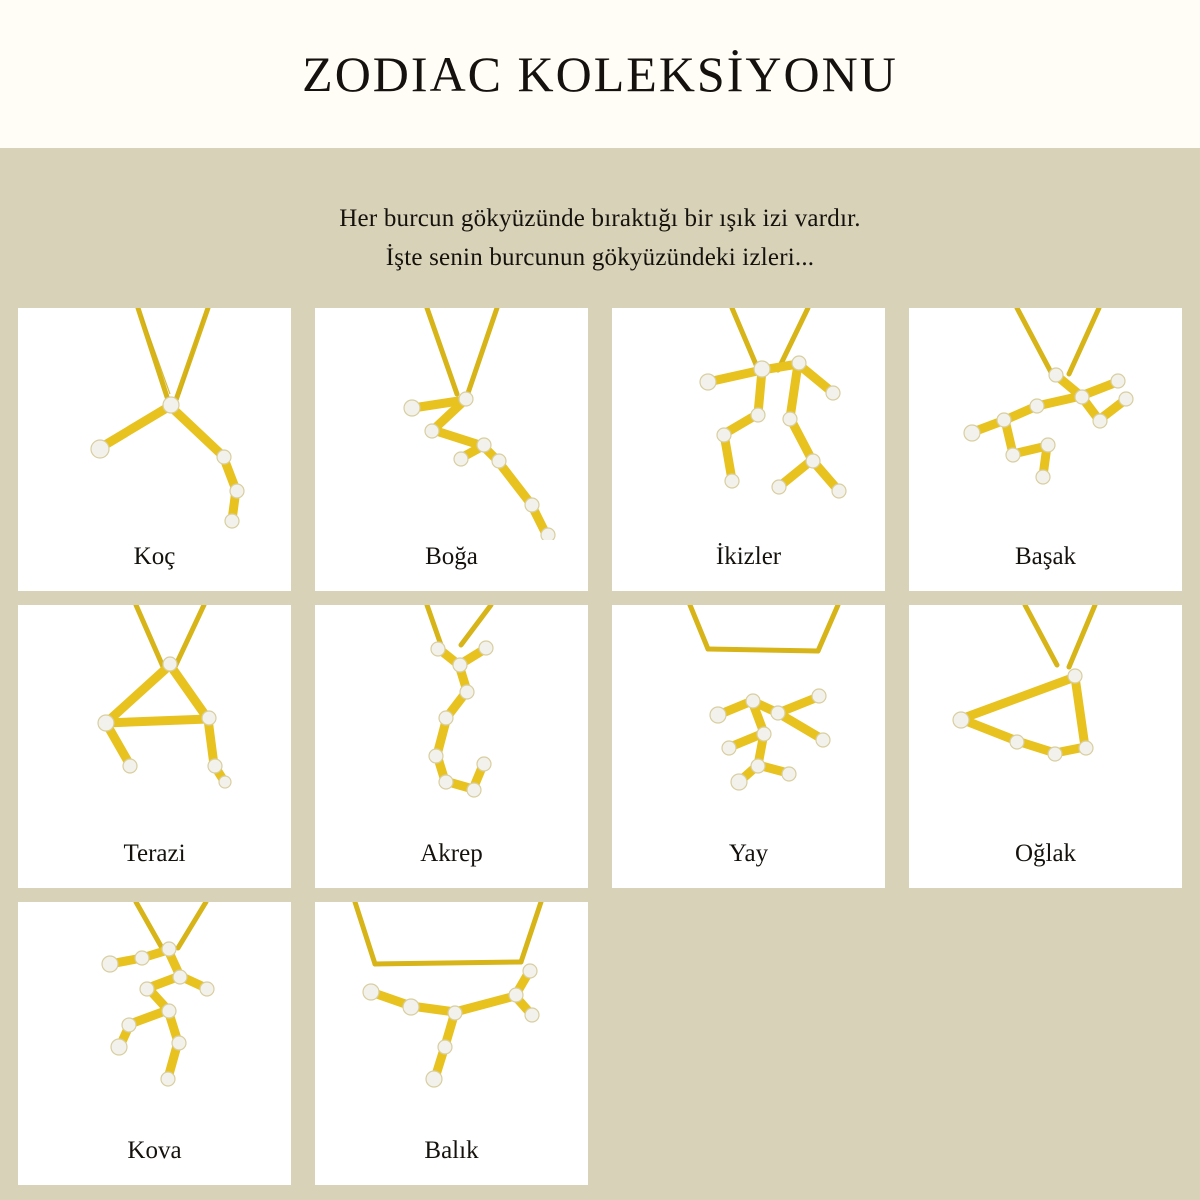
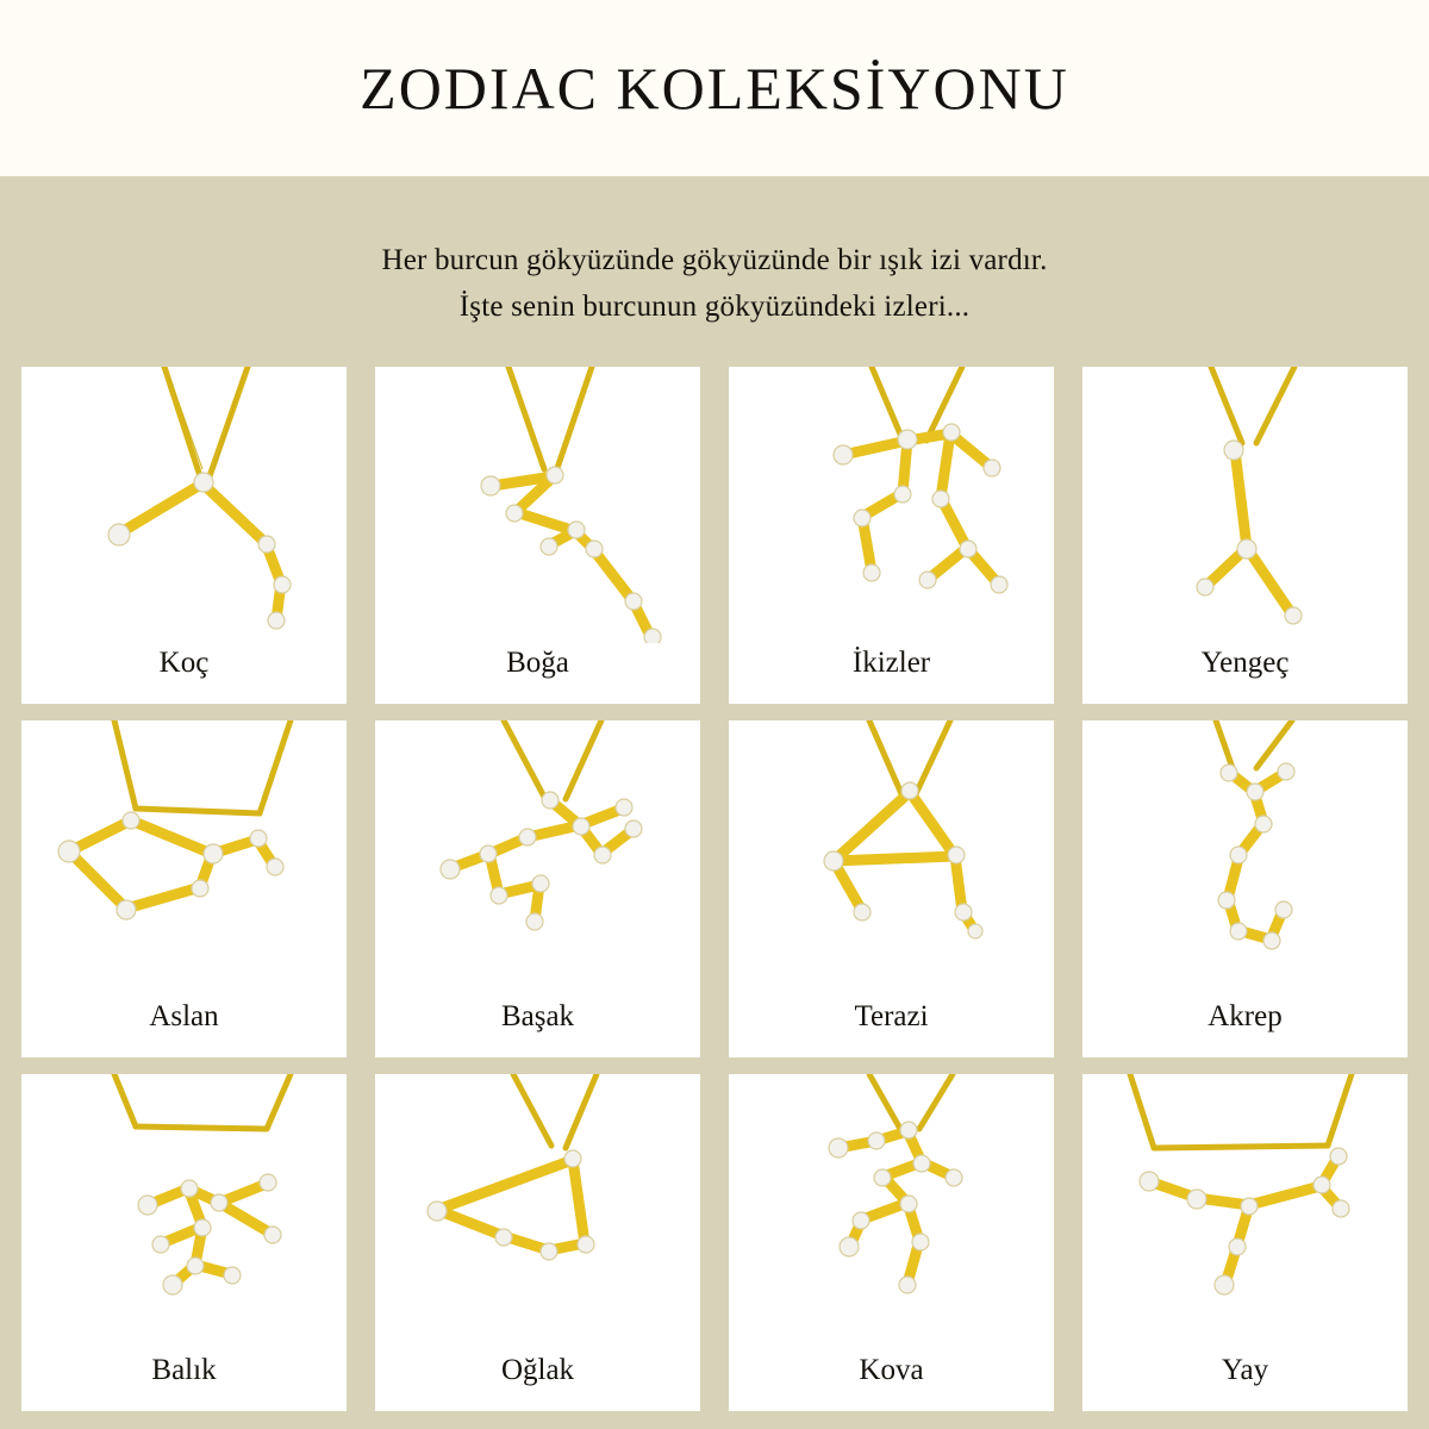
  ZODIAC KOLEKSİYONU
- Her burcun gökyüzünde bıraktığı bir ışık izi vardır.
+ Her burcun gökyüzünde gökyüzünde bir ışık izi vardır.
  İşte senin burcunun gökyüzündeki izleri...
  Koç
  Boğa
  İkizler
+ Yengeç
+ Aslan
  Başak
  Terazi
  Akrep
- Yay
+ Balık
  Oğlak
  Kova
- Balık
+ Yay
